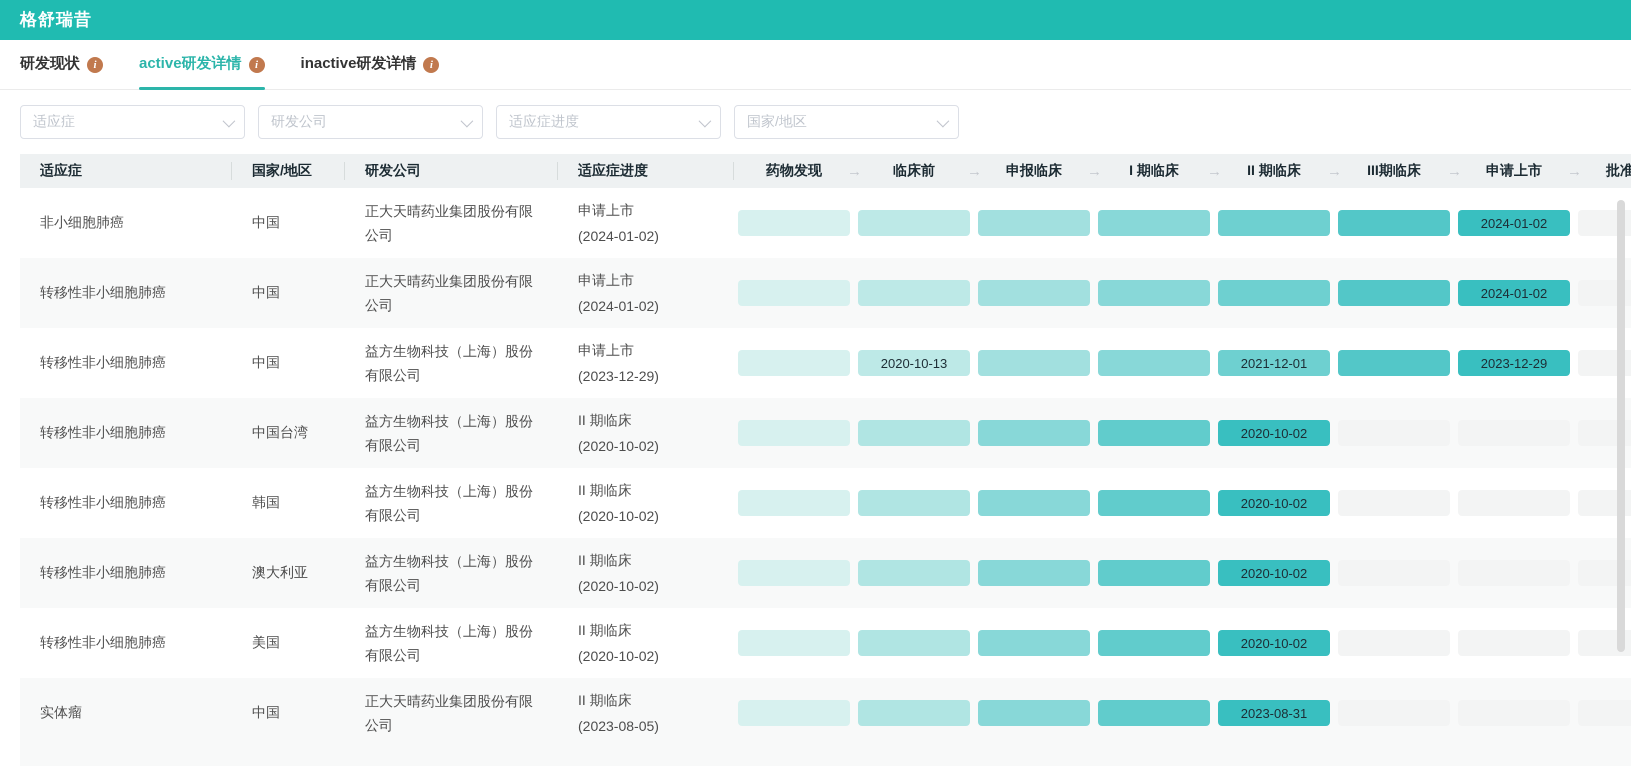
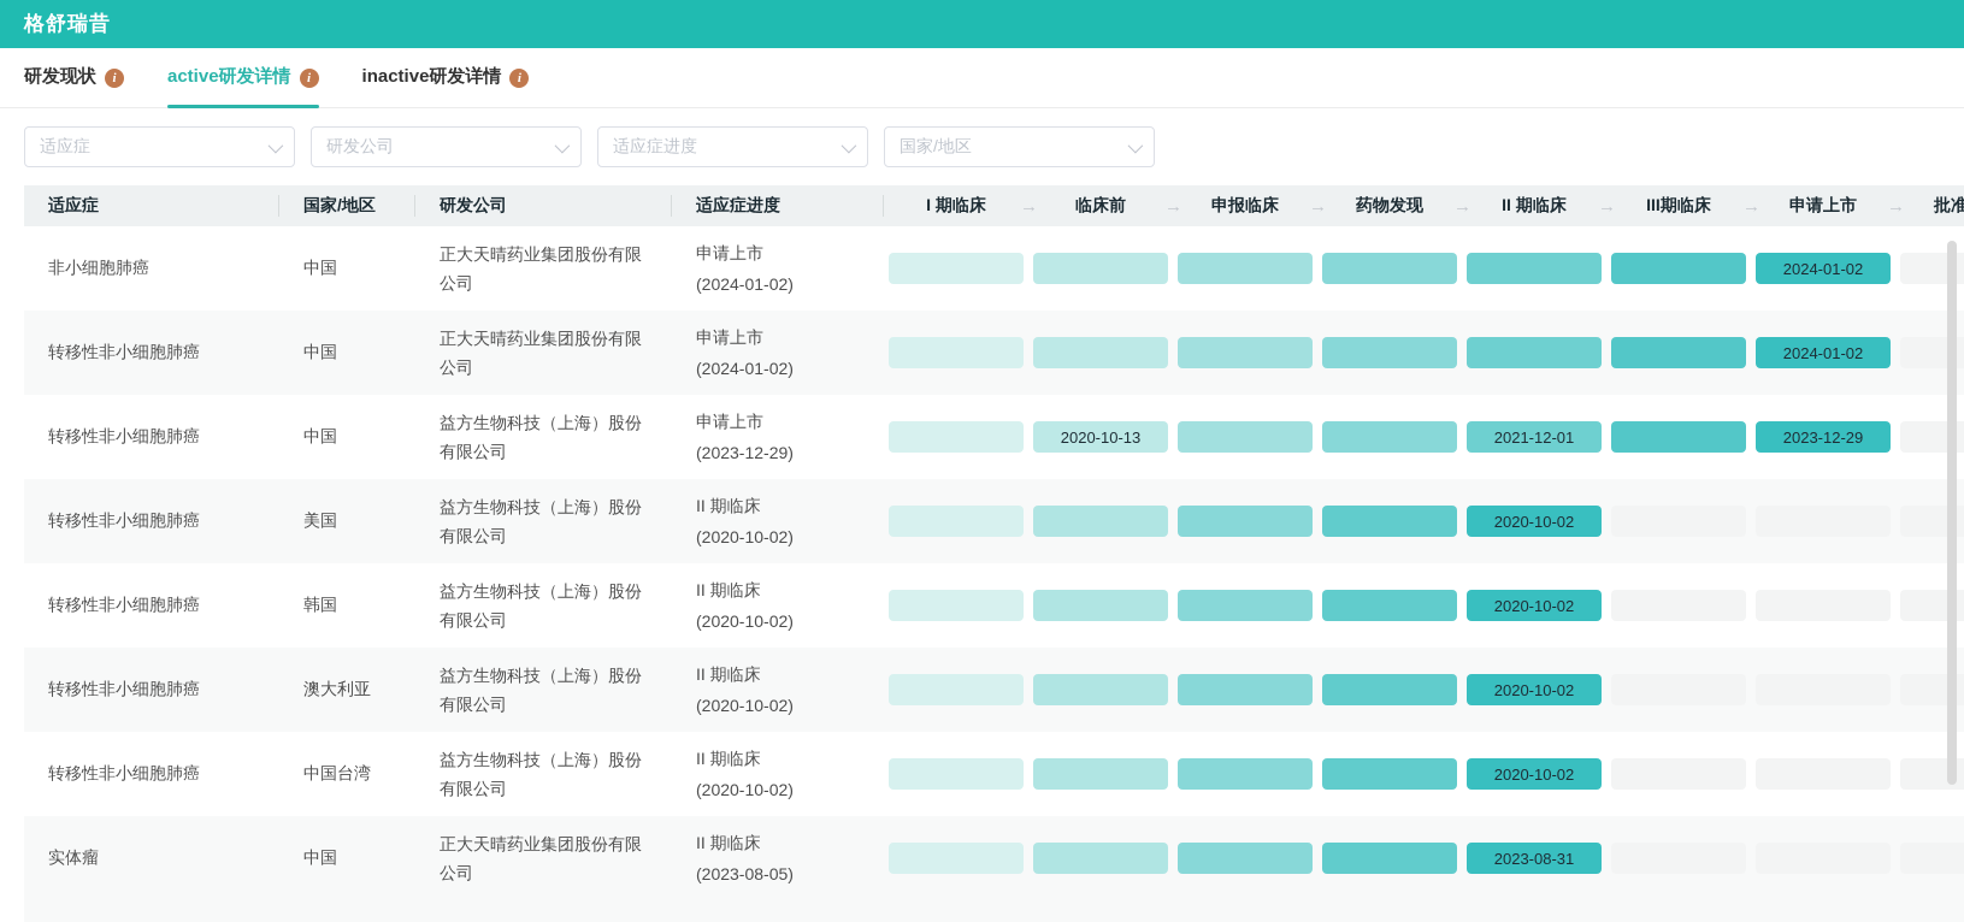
  格舒瑞昔
  研发现状
  i
  active研发详情
  i
  inactive研发详情
  i
  适应症
  研发公司
  适应症进度
  国家/地区
  适应症
  国家/地区
  研发公司
  适应症进度
- 药物发现
+ I 期临床
  →
  临床前
  →
  申报临床
  →
- I 期临床
+ 药物发现
  →
  II 期临床
  →
  III期临床
  →
  申请上市
  →
  非小细胞肺癌
  中国
  正大天晴药业集团股份有限公司
  申请上市
  (2024-01-02)
  2024-01-02
  转移性非小细胞肺癌
  中国
  正大天晴药业集团股份有限公司
  申请上市
  (2024-01-02)
  2024-01-02
  转移性非小细胞肺癌
  中国
  益方生物科技（上海）股份有限公司
  申请上市
  (2023-12-29)
  2020-10-13
  2021-12-01
  2023-12-29
  转移性非小细胞肺癌
- 中国台湾
+ 美国
  益方生物科技（上海）股份有限公司
  II 期临床
  (2020-10-02)
  2020-10-02
  转移性非小细胞肺癌
  韩国
  益方生物科技（上海）股份有限公司
  II 期临床
  (2020-10-02)
  2020-10-02
  转移性非小细胞肺癌
  澳大利亚
  益方生物科技（上海）股份有限公司
  II 期临床
  (2020-10-02)
  2020-10-02
  转移性非小细胞肺癌
- 美国
+ 中国台湾
  益方生物科技（上海）股份有限公司
  II 期临床
  (2020-10-02)
  2020-10-02
  实体瘤
  中国
  正大天晴药业集团股份有限公司
  II 期临床
  (2023-08-05)
  2023-08-31
